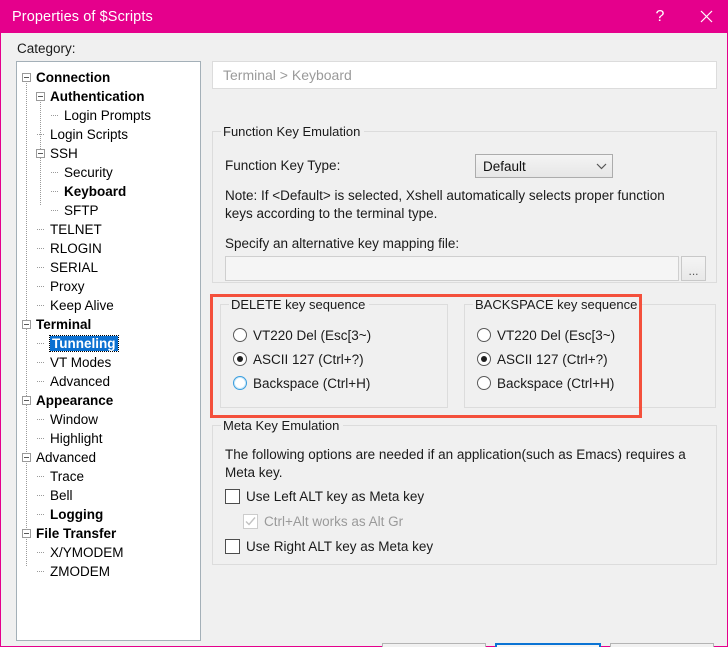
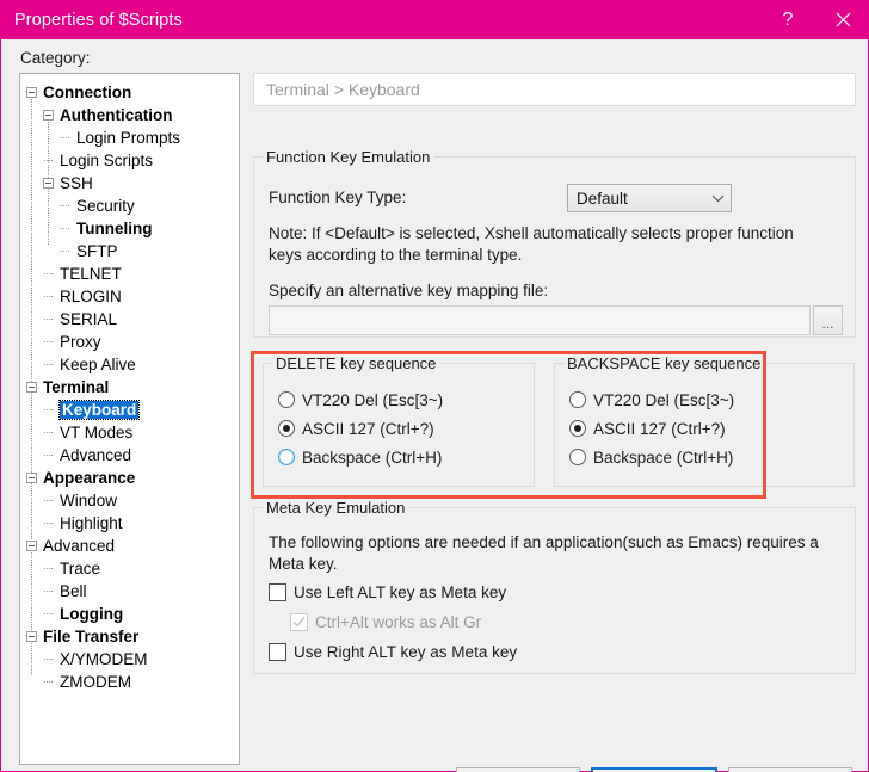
  Properties of $Scripts
  ?
  Category:
  Connection
  Authentication
  Login Prompts
  Login Scripts
  SSH
  Security
- Keyboard
+ Tunneling
  SFTP
  TELNET
  RLOGIN
  SERIAL
  Proxy
  Keep Alive
  Terminal
- Tunneling
+ Keyboard
  VT Modes
  Advanced
  Appearance
  Window
  Highlight
  Advanced
  Trace
  Bell
  Logging
  File Transfer
  X/YMODEM
  ZMODEM
  Terminal > Keyboard
  Function Key Emulation
  Function Key Type:
  Default
  Note: If <Default> is selected, Xshell automatically selects proper function keys according to the terminal type.
  Specify an alternative key mapping file:
  ...
  DELETE key sequence
  VT220 Del (Esc[3~)
  ASCII 127 (Ctrl+?)
  Backspace (Ctrl+H)
  BACKSPACE key sequence
  VT220 Del (Esc[3~)
  ASCII 127 (Ctrl+?)
  Backspace (Ctrl+H)
  Meta Key Emulation
  The following options are needed if an application(such as Emacs) requires a Meta key.
  Use Left ALT key as Meta key
  Ctrl+Alt works as Alt Gr
  Use Right ALT key as Meta key
